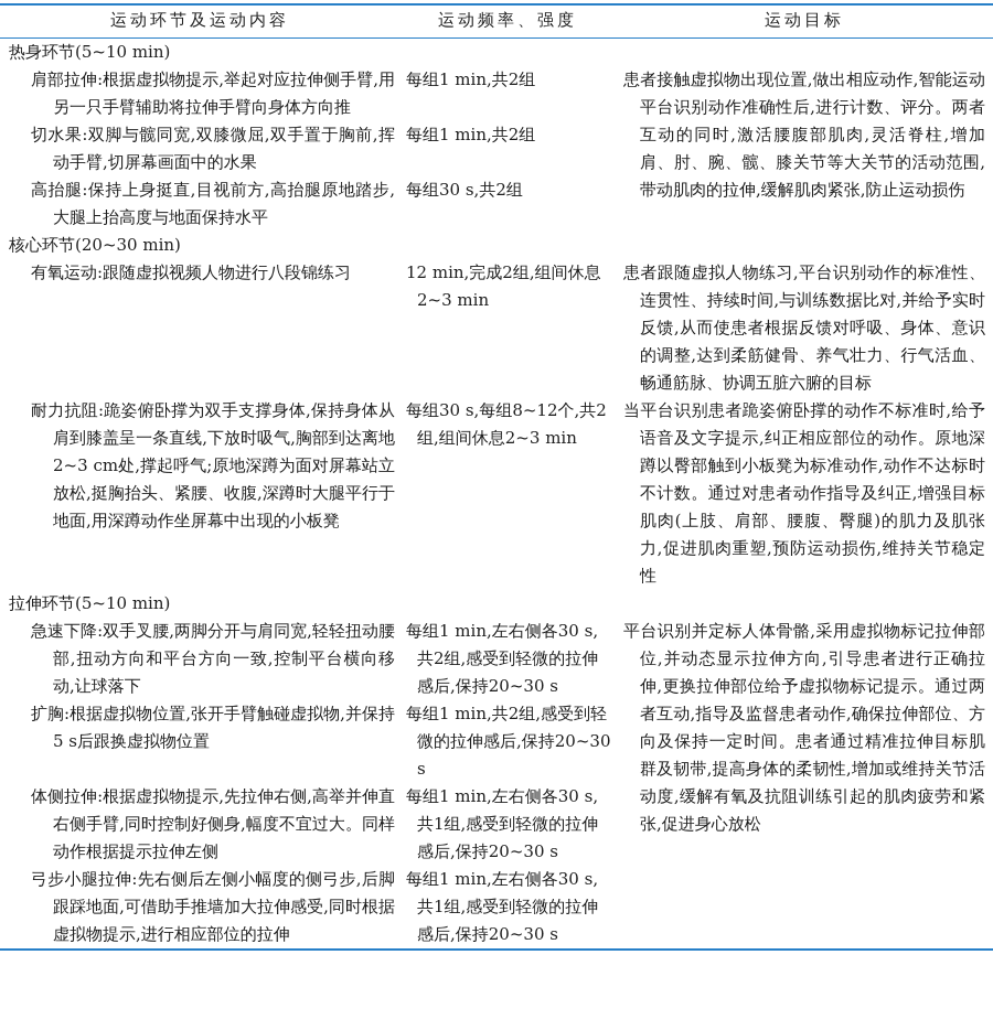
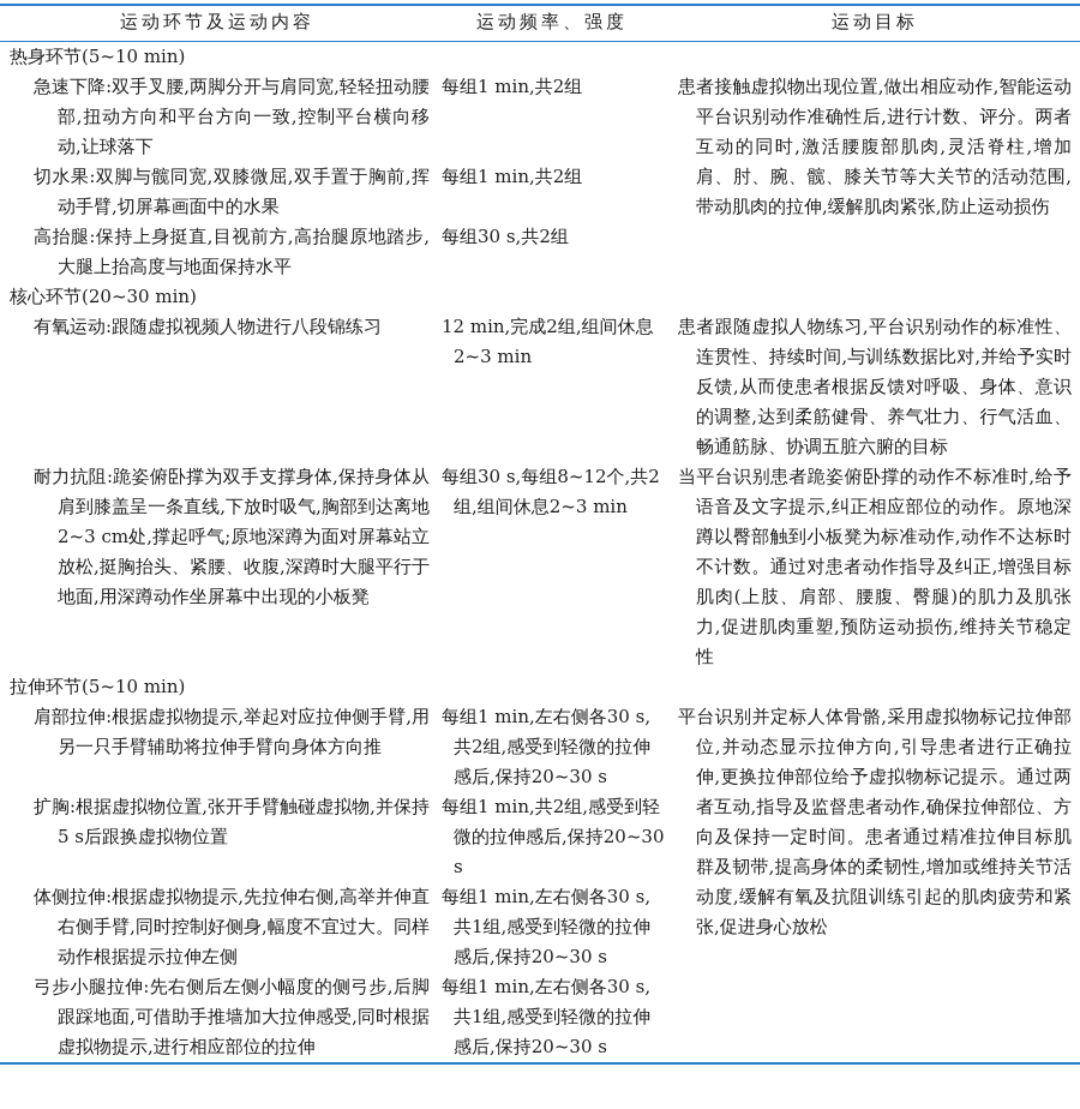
  运动环节及运动内容	运动频率、强度	运动目标
  热身环节(5~10 min)
- 肩部拉伸:根据虚拟物提示,举起对应拉伸侧手臂,用另一只手臂辅助将拉伸手臂向身体方向推	每组1 min,共2组	患者接触虚拟物出现位置,做出相应动作,智能运动平台识别动作准确性后,进行计数、评分。两者互动的同时,激活腰腹部肌肉,灵活脊柱,增加肩、肘、腕、髋、膝关节等大关节的活动范围,带动肌肉的拉伸,缓解肌肉紧张,防止运动损伤
+ 急速下降:双手叉腰,两脚分开与肩同宽,轻轻扭动腰部,扭动方向和平台方向一致,控制平台横向移动,让球落下	每组1 min,共2组	患者接触虚拟物出现位置,做出相应动作,智能运动平台识别动作准确性后,进行计数、评分。两者互动的同时,激活腰腹部肌肉,灵活脊柱,增加肩、肘、腕、髋、膝关节等大关节的活动范围,带动肌肉的拉伸,缓解肌肉紧张,防止运动损伤
  切水果:双脚与髋同宽,双膝微屈,双手置于胸前,挥动手臂,切屏幕画面中的水果	每组1 min,共2组
  高抬腿:保持上身挺直,目视前方,高抬腿原地踏步,大腿上抬高度与地面保持水平	每组30 s,共2组
  核心环节(20~30 min)
  有氧运动:跟随虚拟视频人物进行八段锦练习	12 min,完成2组,组间休息2~3 min	患者跟随虚拟人物练习,平台识别动作的标准性、连贯性、持续时间,与训练数据比对,并给予实时反馈,从而使患者根据反馈对呼吸、身体、意识的调整,达到柔筋健骨、养气壮力、行气活血、畅通筋脉、协调五脏六腑的目标
  耐力抗阻:跪姿俯卧撑为双手支撑身体,保持身体从肩到膝盖呈一条直线,下放时吸气,胸部到达离地2~3 cm处,撑起呼气;原地深蹲为面对屏幕站立放松,挺胸抬头、紧腰、收腹,深蹲时大腿平行于地面,用深蹲动作坐屏幕中出现的小板凳	每组30 s,每组8~12个,共2组,组间休息2~3 min	当平台识别患者跪姿俯卧撑的动作不标准时,给予语音及文字提示,纠正相应部位的动作。原地深蹲以臀部触到小板凳为标准动作,动作不达标时不计数。通过对患者动作指导及纠正,增强目标肌肉(上肢、肩部、腰腹、臀腿)的肌力及肌张力,促进肌肉重塑,预防运动损伤,维持关节稳定性
  拉伸环节(5~10 min)
- 急速下降:双手叉腰,两脚分开与肩同宽,轻轻扭动腰部,扭动方向和平台方向一致,控制平台横向移动,让球落下	每组1 min,左右侧各30 s,共2组,感受到轻微的拉伸感后,保持20~30 s	平台识别并定标人体骨骼,采用虚拟物标记拉伸部位,并动态显示拉伸方向,引导患者进行正确拉伸,更换拉伸部位给予虚拟物标记提示。通过两者互动,指导及监督患者动作,确保拉伸部位、方向及保持一定时间。患者通过精准拉伸目标肌群及韧带,提高身体的柔韧性,增加或维持关节活动度,缓解有氧及抗阻训练引起的肌肉疲劳和紧张,促进身心放松
+ 肩部拉伸:根据虚拟物提示,举起对应拉伸侧手臂,用另一只手臂辅助将拉伸手臂向身体方向推	每组1 min,左右侧各30 s,共2组,感受到轻微的拉伸感后,保持20~30 s	平台识别并定标人体骨骼,采用虚拟物标记拉伸部位,并动态显示拉伸方向,引导患者进行正确拉伸,更换拉伸部位给予虚拟物标记提示。通过两者互动,指导及监督患者动作,确保拉伸部位、方向及保持一定时间。患者通过精准拉伸目标肌群及韧带,提高身体的柔韧性,增加或维持关节活动度,缓解有氧及抗阻训练引起的肌肉疲劳和紧张,促进身心放松
  扩胸:根据虚拟物位置,张开手臂触碰虚拟物,并保持5 s后跟换虚拟物位置	每组1 min,共2组,感受到轻微的拉伸感后,保持20~30 s
  体侧拉伸:根据虚拟物提示,先拉伸右侧,高举并伸直右侧手臂,同时控制好侧身,幅度不宜过大。同样动作根据提示拉伸左侧	每组1 min,左右侧各30 s,共1组,感受到轻微的拉伸感后,保持20~30 s
  弓步小腿拉伸:先右侧后左侧小幅度的侧弓步,后脚跟踩地面,可借助手推墙加大拉伸感受,同时根据虚拟物提示,进行相应部位的拉伸	每组1 min,左右侧各30 s,共1组,感受到轻微的拉伸感后,保持20~30 s
